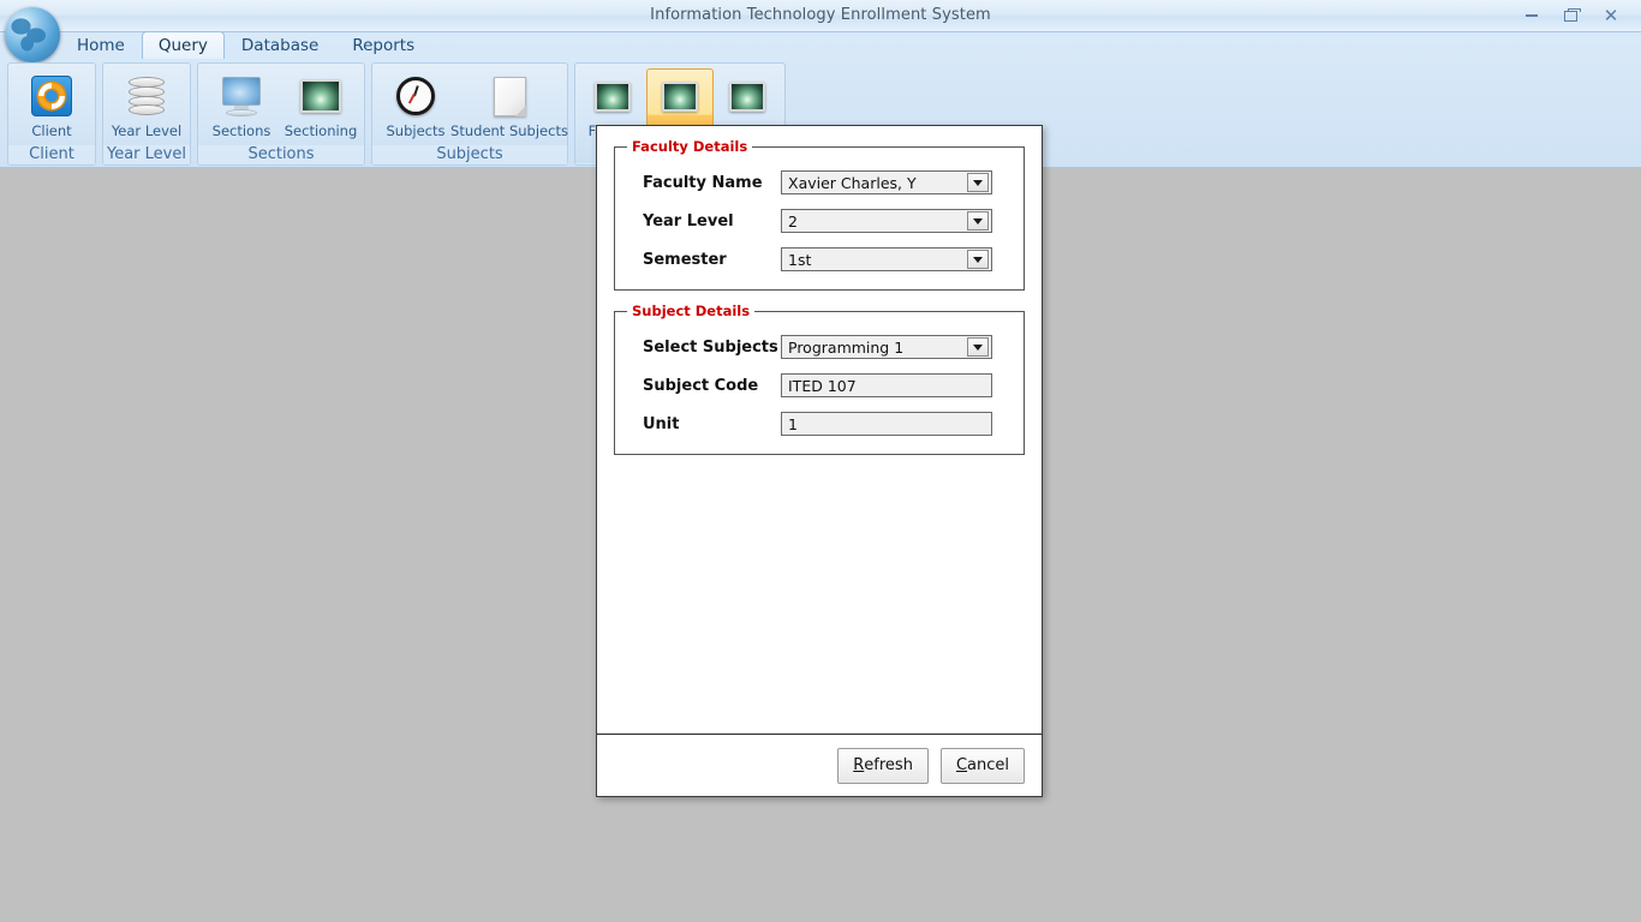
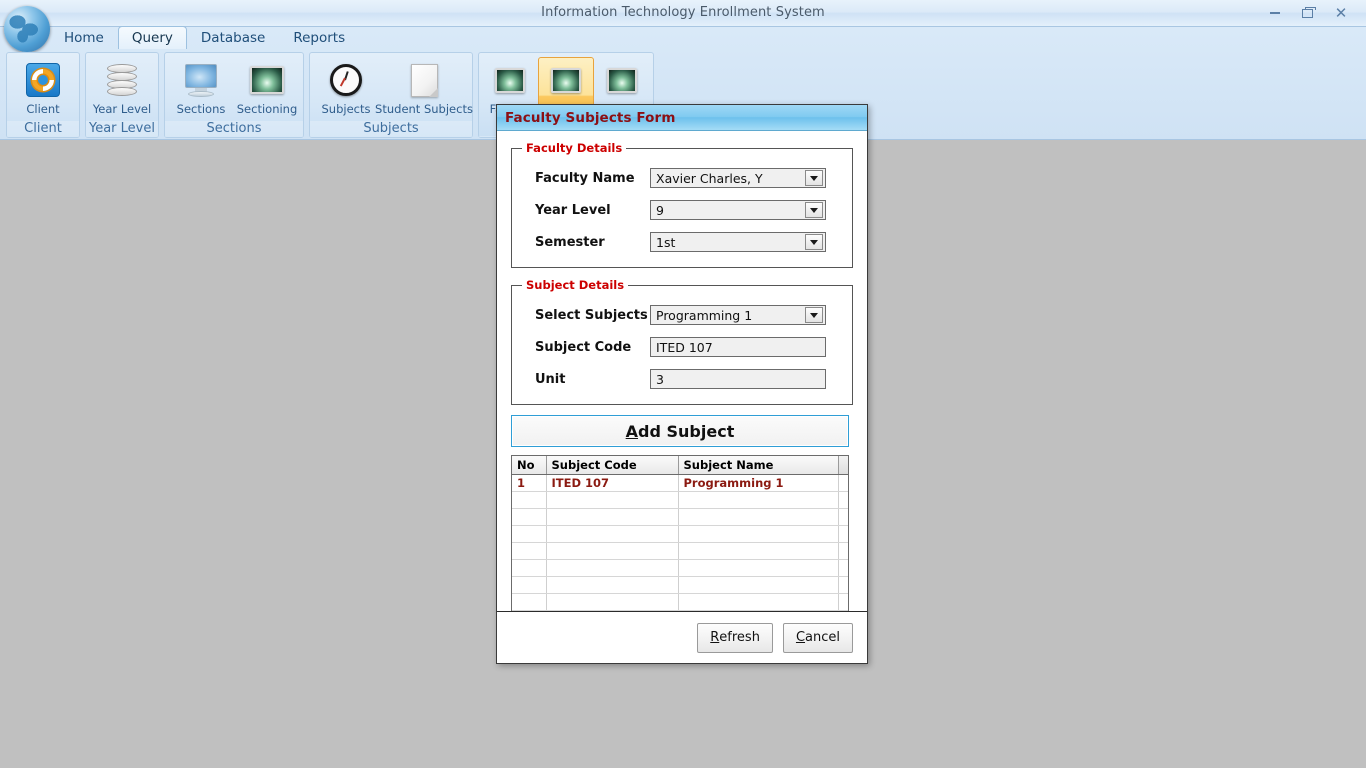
  Information Technology Enrollment System
  ✕
  Home
  Query
  Database
  Reports
  Client
  Client
  Year Level
  Year Level
  Sections
  Sectioning
  Sections
  Subjects
  Student Subjects
  Subjects
+ Faculty Subjects Form
  Faculty Details
  Faculty Name
  Xavier Charles, Y
  Year Level
- 2
+ 9
  Semester
  1st
  Subject Details
  Select Subjects
  Programming 1
  Subject Code
  ITED 107
  Unit
- 1
+ 3
+ A
+ dd Subject
+ No	Subject Code	Subject Name
+ 1	ITED 107	Programming 1
  R
  efresh
  C
  ancel
